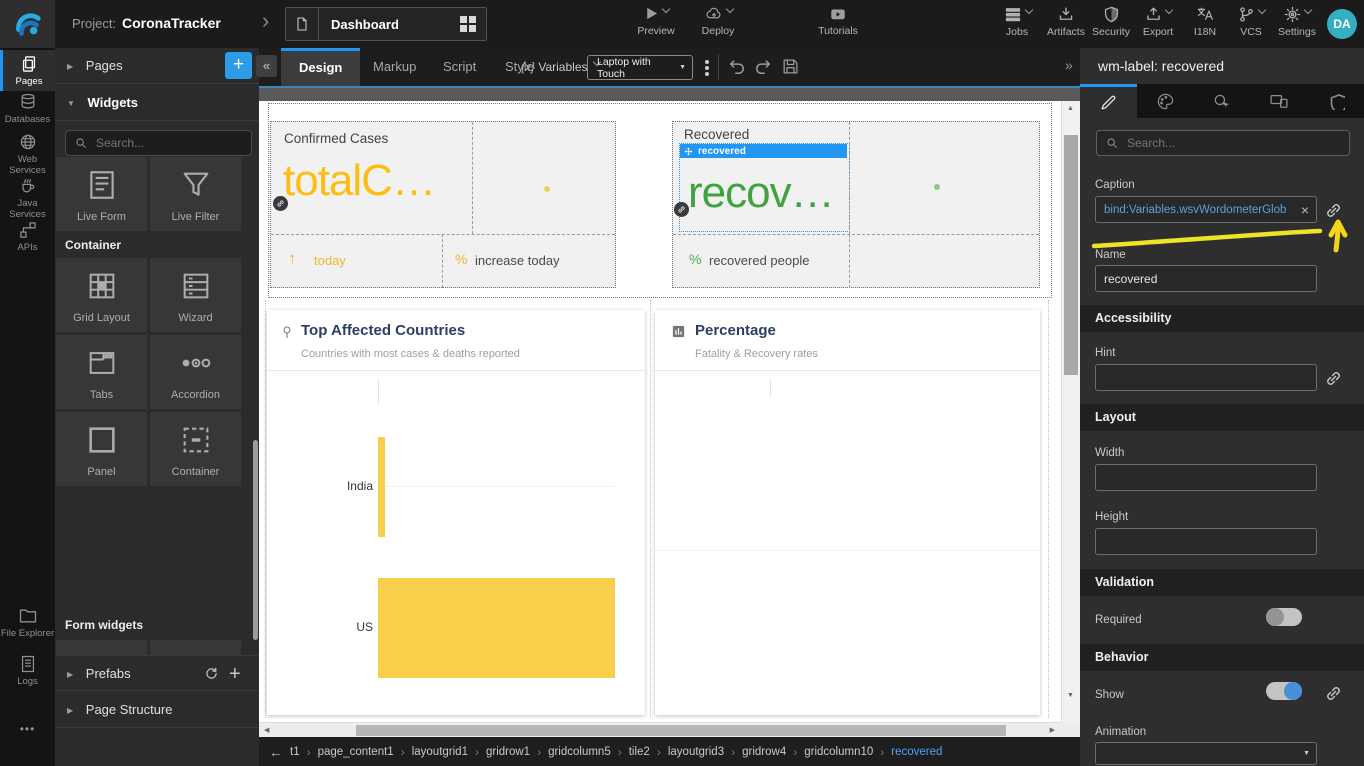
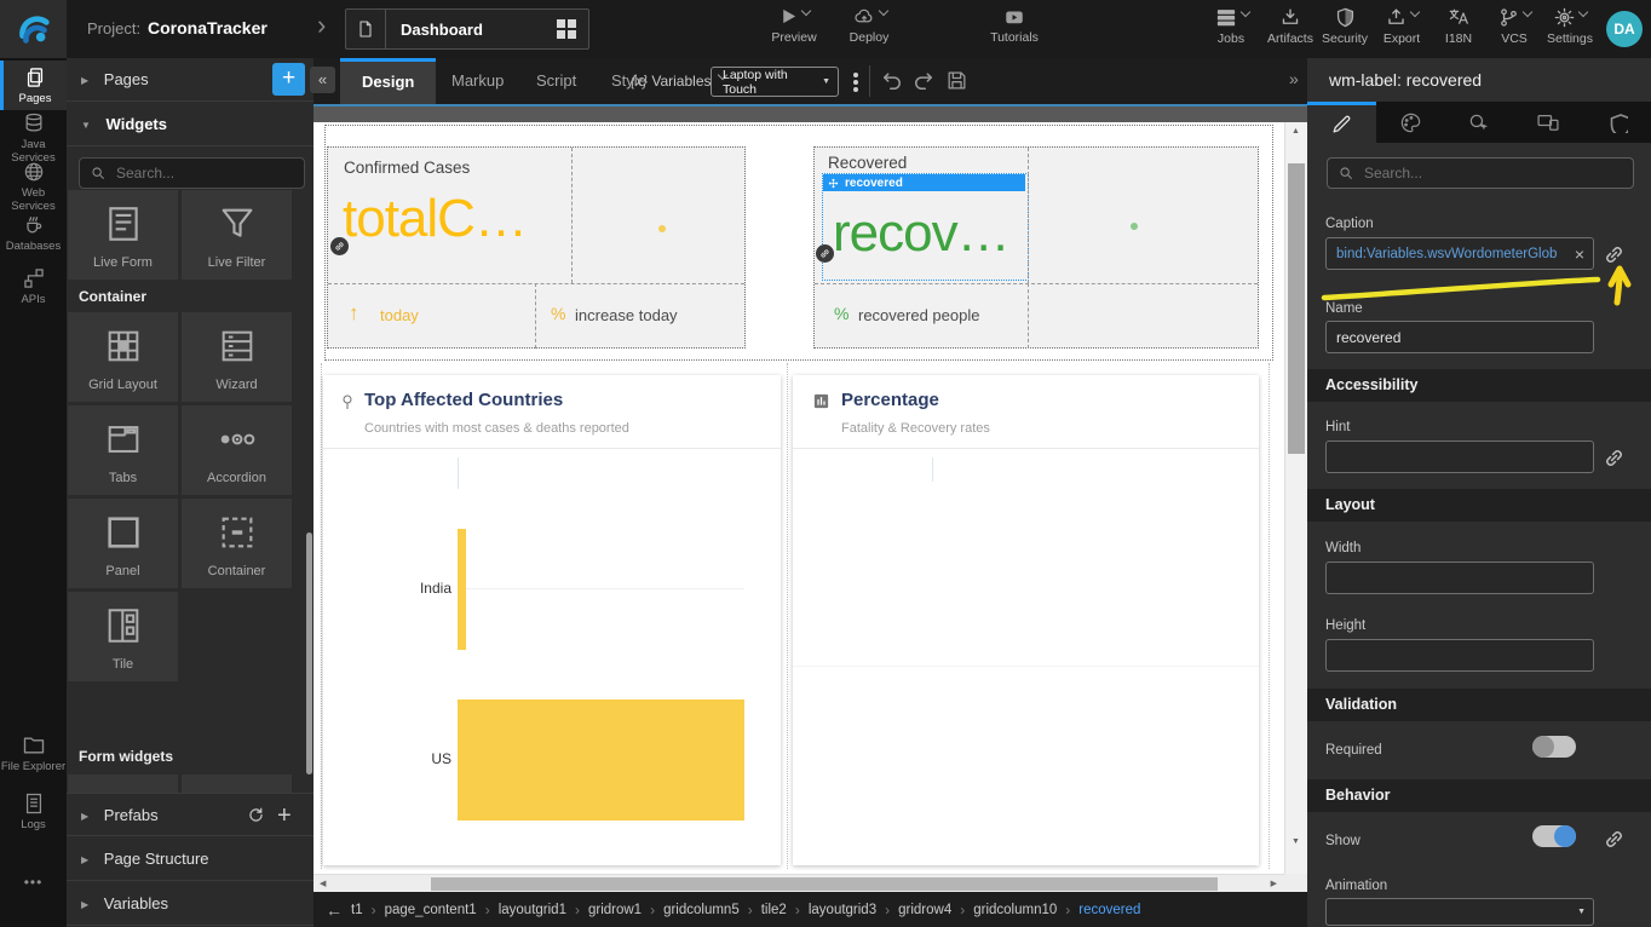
  Project:
  CoronaTracker
  ›
  Dashboard
  Preview
  Deploy
  Tutorials
  Jobs
  Artifacts
  Security
  Export
  I18N
  VCS
  Settings
  DA
  Pages
- Databases
+ Java Services
  Web Services
- Java Services
+ Databases
  APIs
  File Explorer
  Logs
  •••
  ▶ Pages
  +
  ▼ Widgets
  Search...
  Live Form
  Live Filter
  Container
  Grid Layout
  Wizard
  Tabs
  Accordion
  Panel
  Container
+ Tile
  Form widgets
  ▶ Prefabs
  +
  ▶ Page Structure
+ ▶ Variables
  «
  Design
  Markup
  Script
  Style
  {x} Variables
  Laptop with Touch
  »
  Confirmed Cases
  totalC…
  ↑
  today
  %
  increase today
  Recovered
  recovered
  recov…
  %
  recovered people
  Top Affected Countries
  Countries with most cases & deaths reported
  India
  US
  Percentage
  Fatality & Recovery rates
  ←
  t1
  ›
  page_content1
  ›
  layoutgrid1
  ›
  gridrow1
  ›
  gridcolumn5
  ›
  tile2
  ›
  layoutgrid3
  ›
  gridrow4
  ›
  gridcolumn10
  ›
  recovered
  wm-label: recovered
  Search...
  Caption
  bind:Variables.wsvWordometerGlob
  ×
  Name
  recovered
  Accessibility
  Hint
  Layout
  Width
  Height
  Validation
  Required
  Behavior
  Show
  Animation
